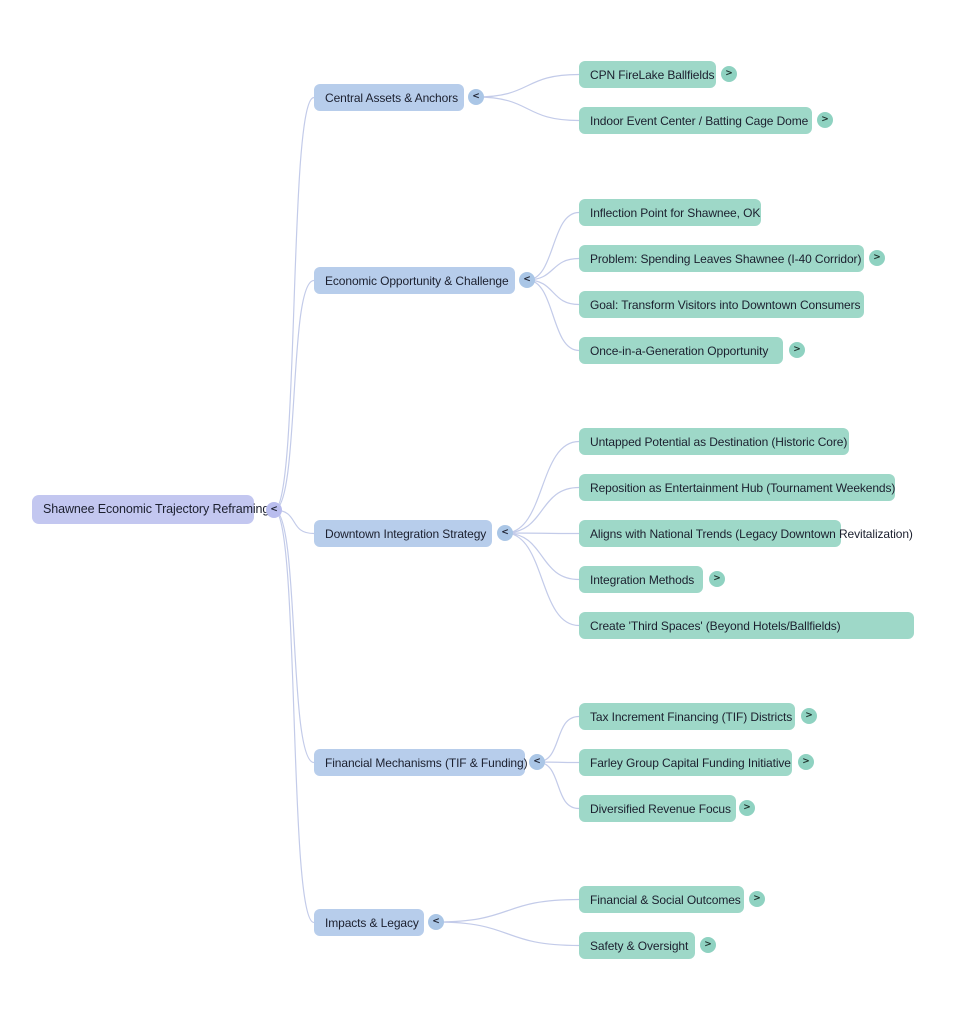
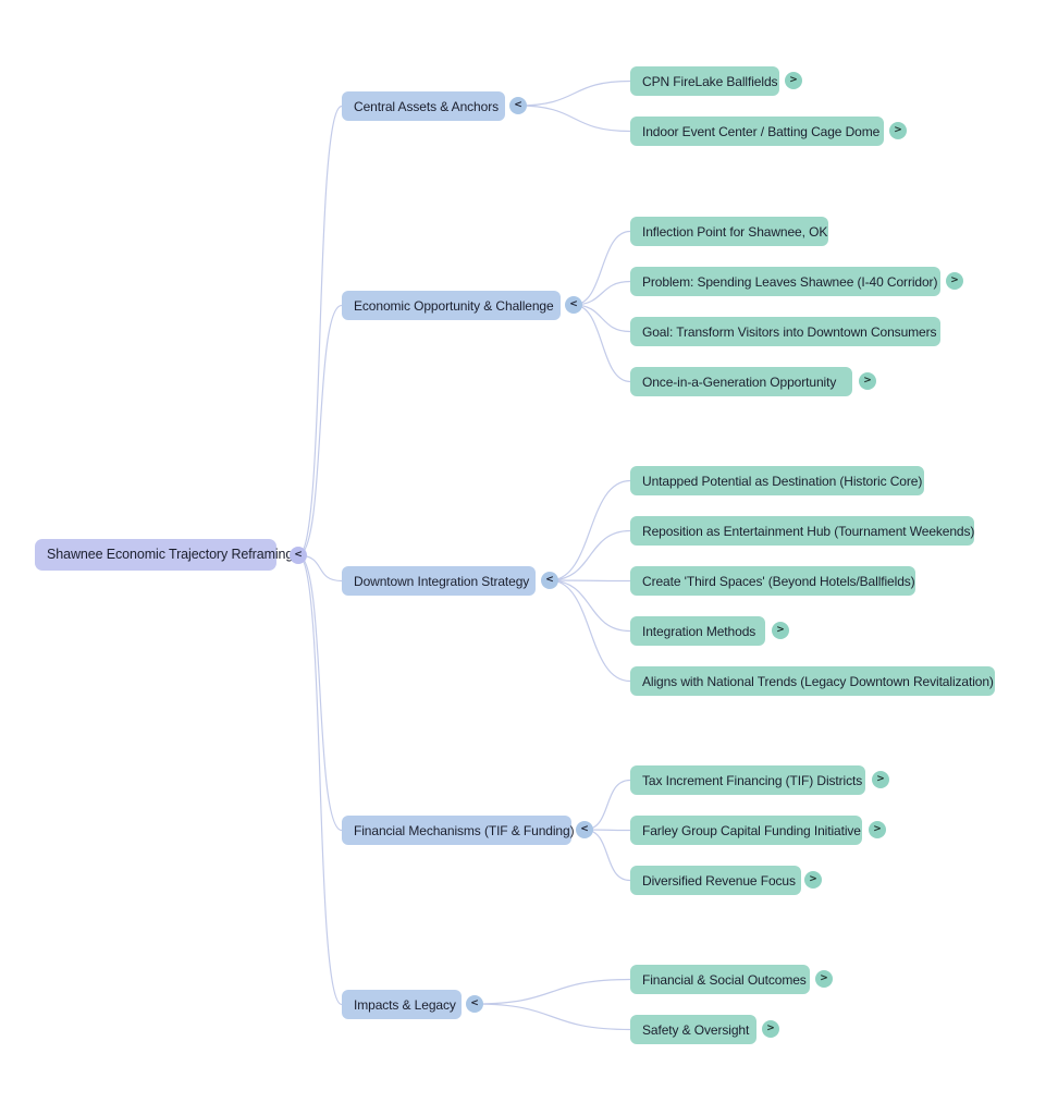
  Shawnee Economic Trajectory Reframin
  <
  Central Assets & Anchors
  <
  CPN FireLake Ballfields
  >
  Indoor Event Center / Batting Cage Dome
  >
  Economic Opportunity & Challenge
  <
  Inflection Point for Shawnee, OK
  Problem: Spending Leaves Shawnee (I-40 Corridor)
  >
  Goal: Transform Visitors into Downtown Consumers
  Once-in-a-Generation Opportunity
  >
  Downtown Integration Strategy
  <
  Untapped Potential as Destination (Historic Core)
  Reposition as Entertainment Hub (Tournament Weekends)
- Aligns with National Trends (Legacy Downtown Revitalization)
+ Create 'Third Spaces' (Beyond Hotels/Ballfields)
  Integration Methods
  >
- Create 'Third Spaces' (Beyond Hotels/Ballfields)
+ Aligns with National Trends (Legacy Downtown Revitalization)
  Financial Mechanisms (TIF & Funding)
  <
  Tax Increment Financing (TIF) Districts
  >
  Farley Group Capital Funding Initiative
  >
  Diversified Revenue Focus
  >
  Impacts & Legacy
  <
  Financial & Social Outcomes
  >
  Safety & Oversight
  >
